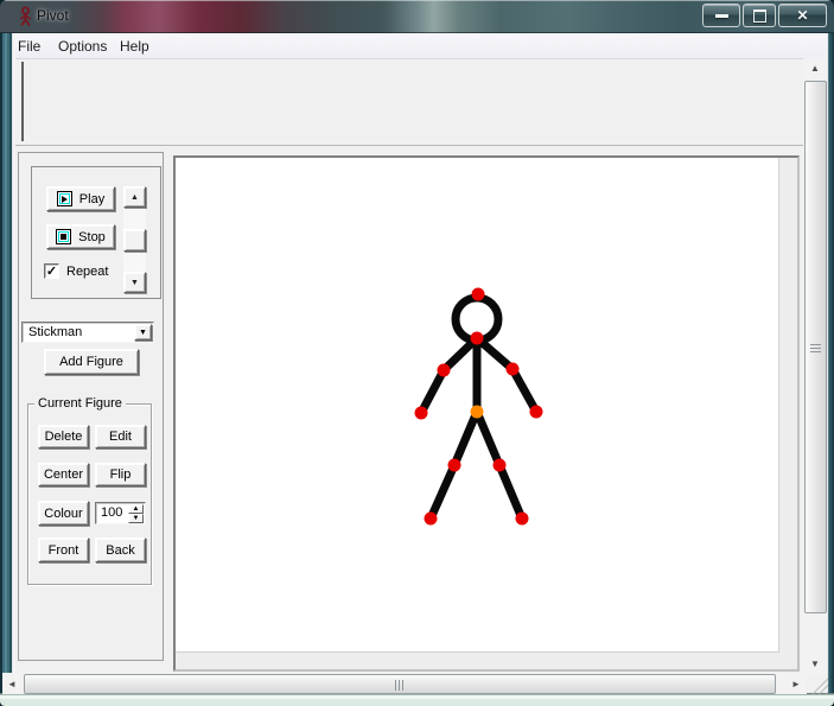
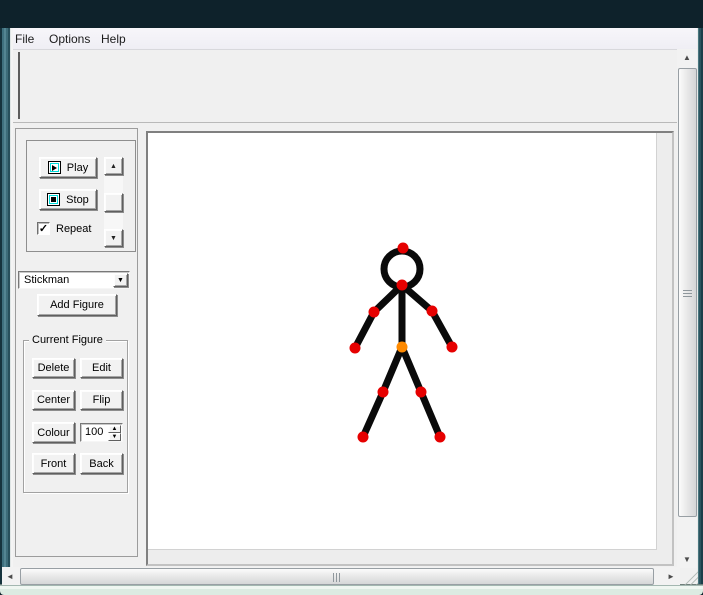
- Pivot
- ✕
  File
  Options
  Help
  Play
  Stop
  ✓
  Repeat
  Stickman
  Add Figure
  Current Figure
  Delete
  Edit
  Center
  Flip
  Colour
  100
  Front
  Back
  ▲
  ▼
  ◄
  ►
